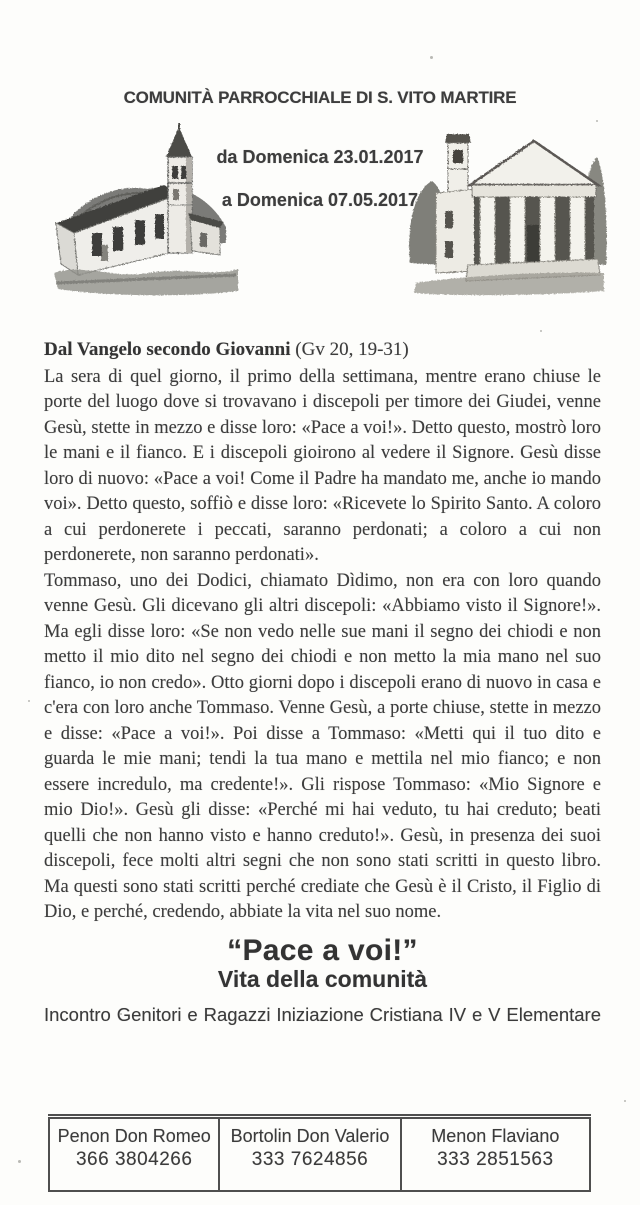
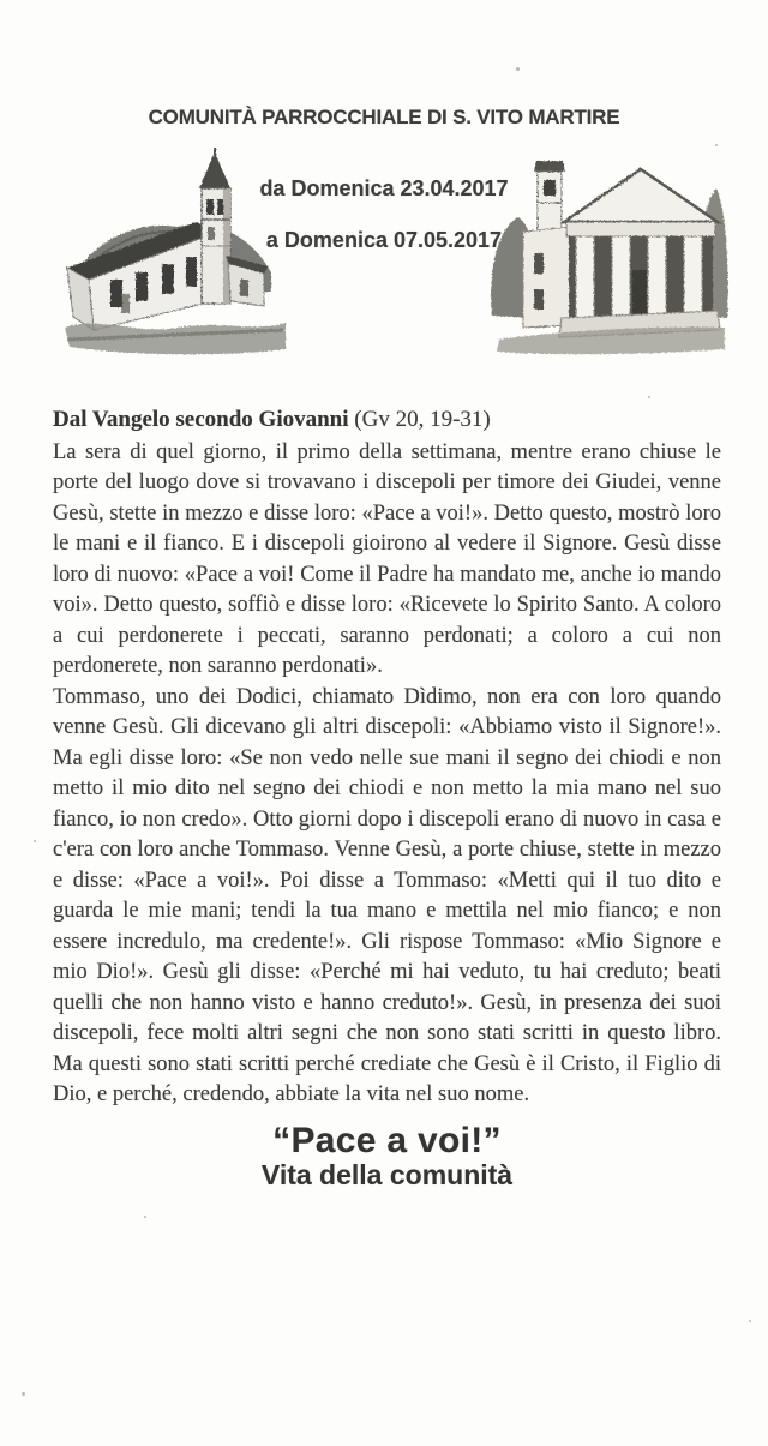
  COMUNITÀ PARROCCHIALE DI S. VITO MARTIRE
- da Domenica 23.01.2017
+ da Domenica 23.04.2017
  a Domenica 07.05.2017
  Dal Vangelo secondo Giovanni (Gv 20, 19-31)
  La sera di quel giorno, il primo della settimana, mentre erano chiuse le porte del luogo dove si trovavano i discepoli per timore dei Giudei, venne Gesù, stette in mezzo e disse loro: «Pace a voi!». Detto questo, mostrò loro le mani e il fianco. E i discepoli gioirono al vedere il Signore. Gesù disse loro di nuovo: «Pace a voi! Come il Padre ha mandato me, anche io mando voi». Detto questo, soffiò e disse loro: «Ricevete lo Spirito Santo. A coloro a cui perdonerete i peccati, saranno perdonati; a coloro a cui non perdonerete, non saranno perdonati».
  Tommaso, uno dei Dodici, chiamato Dìdimo, non era con loro quando venne Gesù. Gli dicevano gli altri discepoli: «Abbiamo visto il Signore!». Ma egli disse loro: «Se non vedo nelle sue mani il segno dei chiodi e non metto il mio dito nel segno dei chiodi e non metto la mia mano nel suo fianco, io non credo». Otto giorni dopo i discepoli erano di nuovo in casa e c'era con loro anche Tommaso. Venne Gesù, a porte chiuse, stette in mezzo e disse: «Pace a voi!». Poi disse a Tommaso: «Metti qui il tuo dito e guarda le mie mani; tendi la tua mano e mettila nel mio fianco; e non essere incredulo, ma credente!». Gli rispose Tommaso: «Mio Signore e mio Dio!». Gesù gli disse: «Perché mi hai veduto, tu hai creduto; beati quelli che non hanno visto e hanno creduto!». Gesù, in presenza dei suoi discepoli, fece molti altri segni che non sono stati scritti in questo libro. Ma questi sono stati scritti perché crediate che Gesù è il Cristo, il Figlio di Dio, e perché, credendo, abbiate la vita nel suo nome.
  “Pace a voi!”
  Vita della comunità
- Incontro Genitori e Ragazzi Iniziazione Cristiana IV e V Elementare
- Penon Don Romeo 366 3804266	Bortolin Don Valerio 333 7624856	Menon Flaviano 333 2851563
